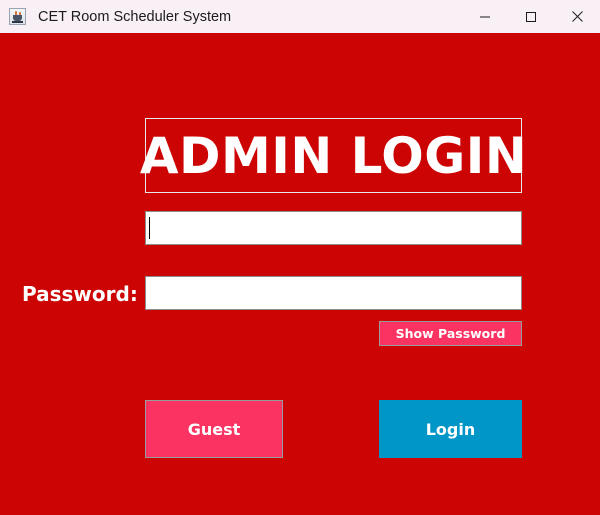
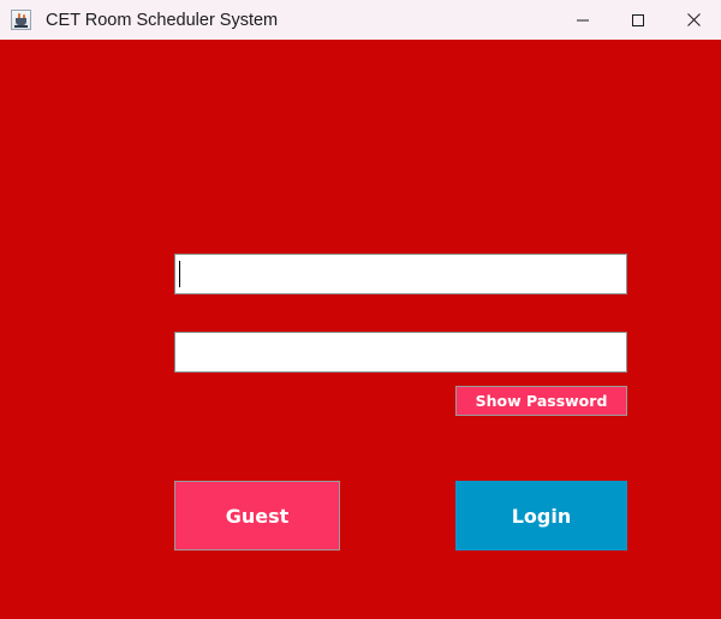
  CET Room Scheduler System
- ADMIN LOGIN
- Password:
  Show Password
  Guest
  Login
